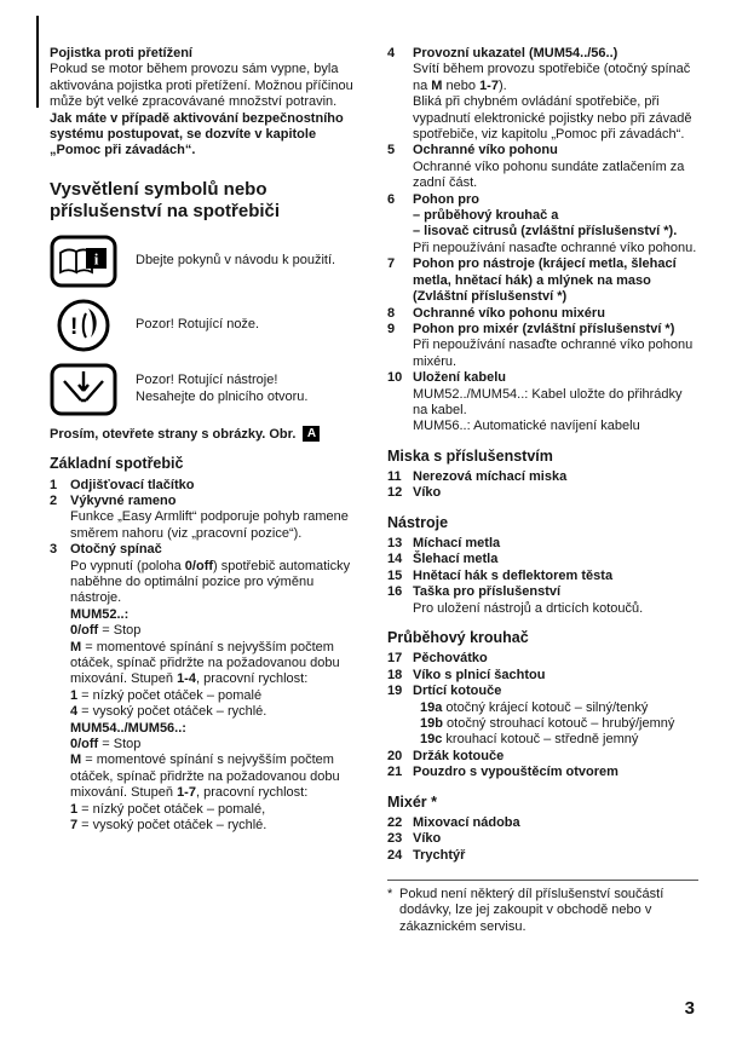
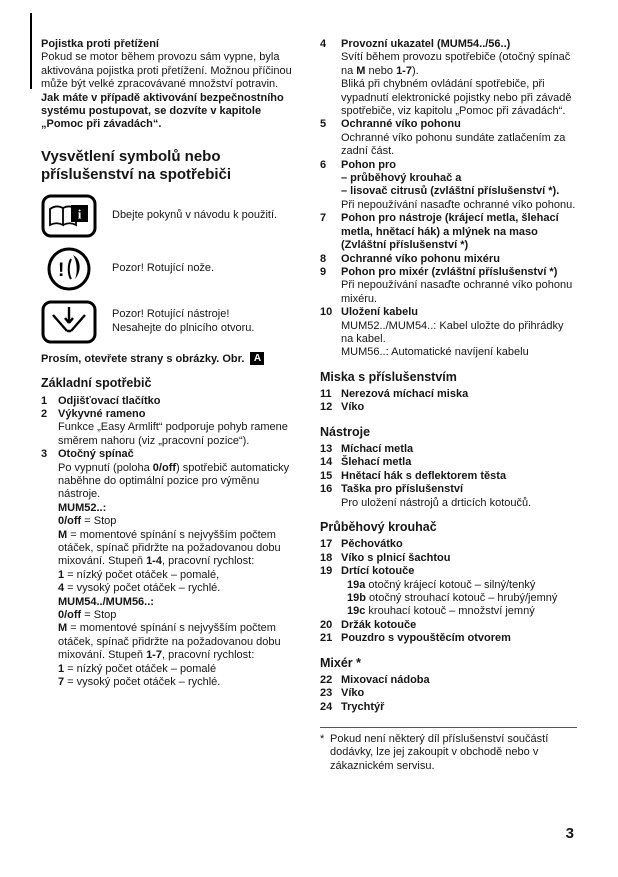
  Pojistka proti přetížení
  Pokud se motor během provozu sám vypne, byla aktivována pojistka proti přetížení. Možnou příčinou může být velké zpracovávané množství potravin. Jak máte v případě aktivování bezpečnostního systému postupovat, se dozvíte v kapitole „Pomoc při závadách“.
  Vysvětlení symbolů nebo příslušenství na spotřebiči
  i
  Dbejte pokynů v návodu k použití.
  !
  Pozor! Rotující nože.
  Pozor! Rotující nástroje!
  Nesahejte do plnicího otvoru.
  Prosím, otevřete strany s obrázky. Obr. A
  Základní spotřebič
  1
  Odjišťovací tlačítko
  2
  Výkyvné rameno
  Funkce „Easy Armlift“ podporuje pohyb ramene směrem nahoru (viz „pracovní pozice“).
  3
  Otočný spínač
  Po vypnutí (poloha 0/off) spotřebič automaticky naběhne do optimální pozice pro výměnu nástroje.
  MUM52..:
  0/off = Stop
  M = momentové spínání s nejvyšším počtem otáček, spínač přidržte na požadovanou dobu mixování. Stupeň 1-4, pracovní rychlost:
- 1 = nízký počet otáček – pomalé
+ 1 = nízký počet otáček – pomalé,
  4 = vysoký počet otáček – rychlé.
  MUM54../MUM56..:
  0/off = Stop
  M = momentové spínání s nejvyšším počtem otáček, spínač přidržte na požadovanou dobu mixování. Stupeň 1-7, pracovní rychlost:
- 1 = nízký počet otáček – pomalé,
+ 1 = nízký počet otáček – pomalé
  7 = vysoký počet otáček – rychlé.
  4
  Provozní ukazatel (MUM54../56..)
  Svítí během provozu spotřebiče (otočný spínač na M nebo 1-7).
  Bliká při chybném ovládání spotřebiče, při vypadnutí elektronické pojistky nebo při závadě spotřebiče, viz kapitolu „Pomoc při závadách“.
  5
  Ochranné víko pohonu
  Ochranné víko pohonu sundáte zatlačením za zadní část.
  6
  Pohon pro
  – průběhový krouhač a
  – lisovač citrusů (zvláštní příslušenství *).
  Při nepoužívání nasaďte ochranné víko pohonu.
  7
  Pohon pro nástroje (krájecí metla, šlehací metla, hnětací hák) a mlýnek na maso (Zvláštní příslušenství *)
  8
  Ochranné víko pohonu mixéru
  9
  Pohon pro mixér (zvláštní příslušenství *)
  Při nepoužívání nasaďte ochranné víko pohonu mixéru.
  10
  Uložení kabelu
  MUM52../MUM54..: Kabel uložte do přihrádky na kabel.
  MUM56..: Automatické navíjení kabelu
  Miska s příslušenstvím
  11
  Nerezová míchací miska
  12
  Víko
  Nástroje
  13
  Míchací metla
  14
  Šlehací metla
  15
  Hnětací hák s deflektorem těsta
  16
  Taška pro příslušenství
  Pro uložení nástrojů a drticích kotoučů.
  Průběhový krouhač
  17
  Pěchovátko
  18
  Víko s plnicí šachtou
  19
  Drtící kotouče
  19a otočný krájecí kotouč – silný/tenký
  19b otočný strouhací kotouč – hrubý/jemný
- 19c krouhací kotouč – středně jemný
+ 19c krouhací kotouč – množství jemný
  20
  Držák kotouče
  21
  Pouzdro s vypouštěcím otvorem
  Mixér *
  22
  Mixovací nádoba
  23
  Víko
  24
  Trychtýř
  *
  Pokud není některý díl příslušenství součástí dodávky, lze jej zakoupit v obchodě nebo v zákaznickém servisu.
  3
